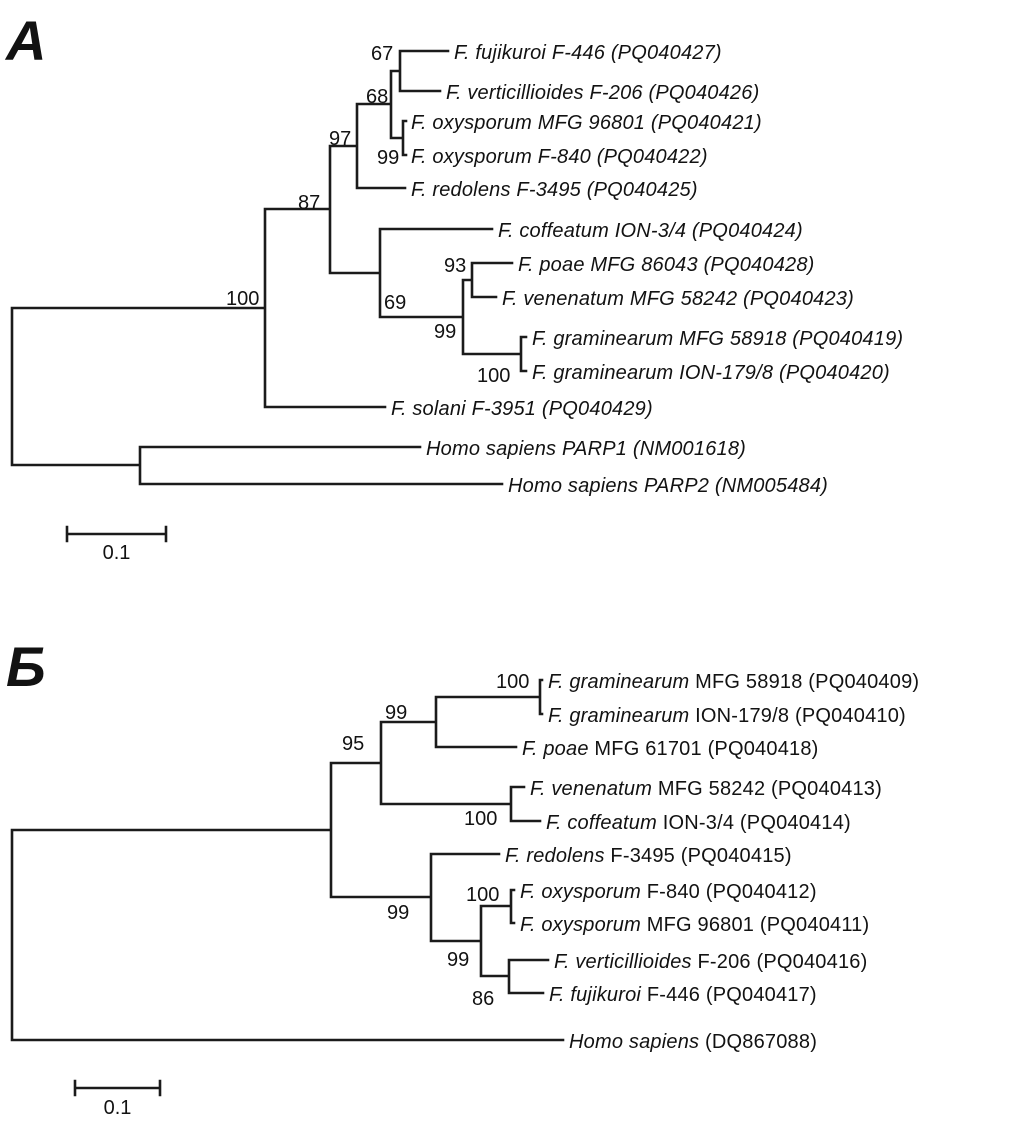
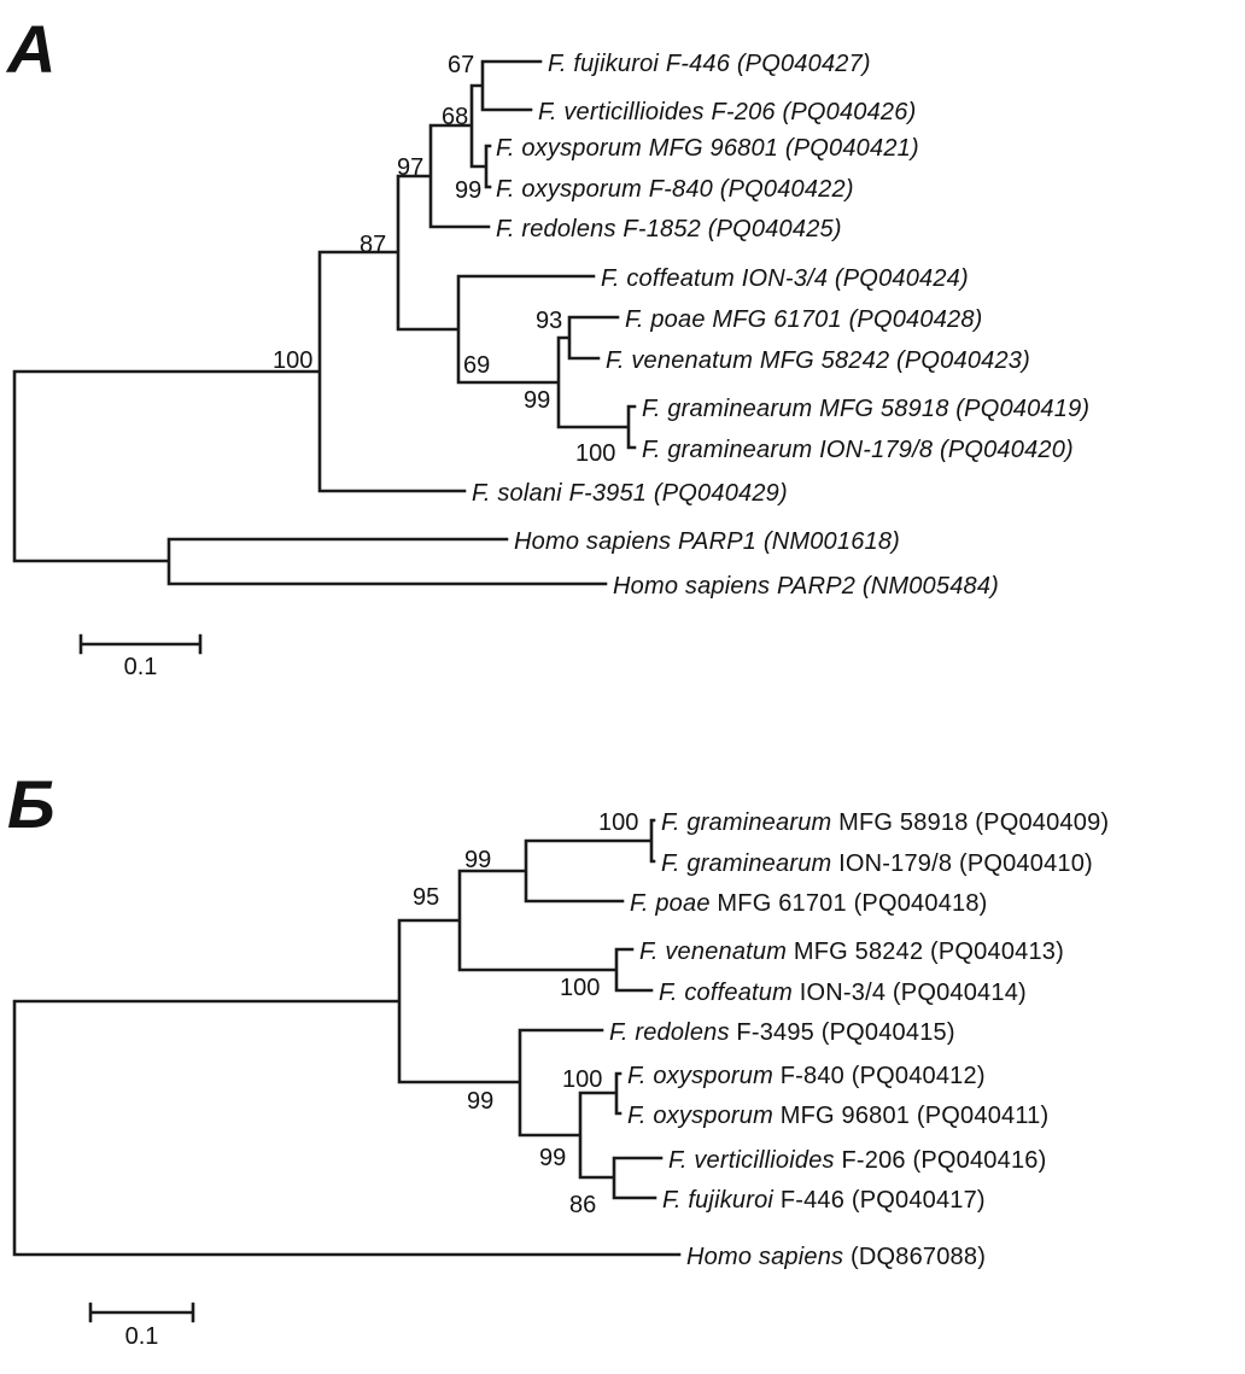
  А
  F. fujikuroi F-446 (PQ040427)
  F. verticillioides F-206 (PQ040426)
  F. oxysporum MFG 96801 (PQ040421)
  F. oxysporum F-840 (PQ040422)
- F. redolens F-3495 (PQ040425)
+ F. redolens F-1852 (PQ040425)
  F. coffeatum ION-3/4 (PQ040424)
- F. poae MFG 86043 (PQ040428)
+ F. poae MFG 61701 (PQ040428)
  F. venenatum MFG 58242 (PQ040423)
  F. graminearum MFG 58918 (PQ040419)
  F. graminearum ION-179/8 (PQ040420)
  F. solani F-3951 (PQ040429)
  Homo sapiens PARP1 (NM001618)
  Homo sapiens PARP2 (NM005484)
  67
  68
  97
  99
  87
  100
  69
  93
  99
  100
  0.1
  Б
  F. graminearum MFG 58918 (PQ040409)
  F. graminearum ION-179/8 (PQ040410)
  F. poae MFG 61701 (PQ040418)
  F. venenatum MFG 58242 (PQ040413)
  F. coffeatum ION-3/4 (PQ040414)
  F. redolens F-3495 (PQ040415)
  F. oxysporum F-840 (PQ040412)
  F. oxysporum MFG 96801 (PQ040411)
  F. verticillioides F-206 (PQ040416)
  F. fujikuroi F-446 (PQ040417)
  Homo sapiens (DQ867088)
  100
  99
  95
  100
  99
  100
  99
  86
  0.1
